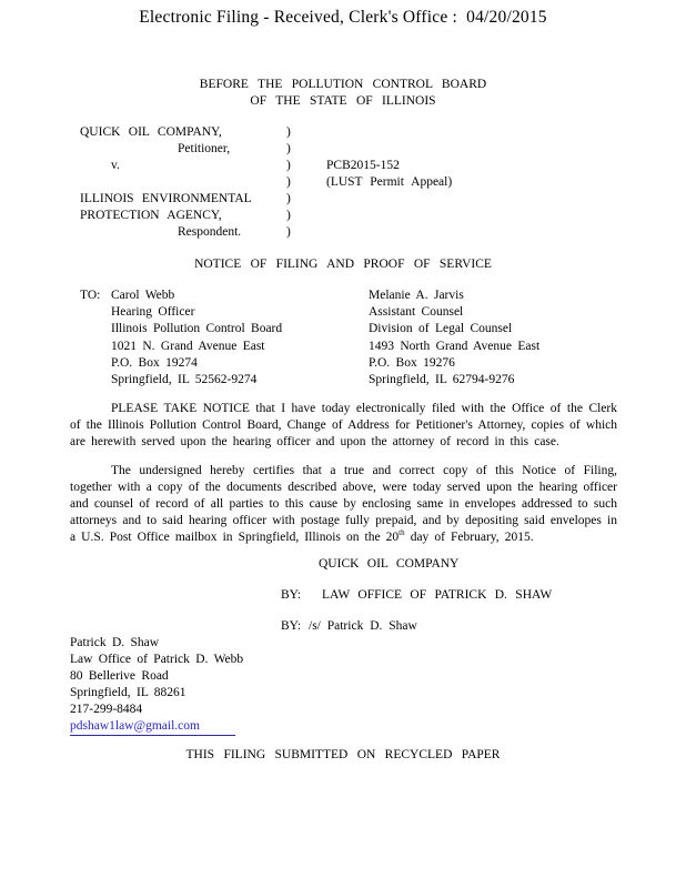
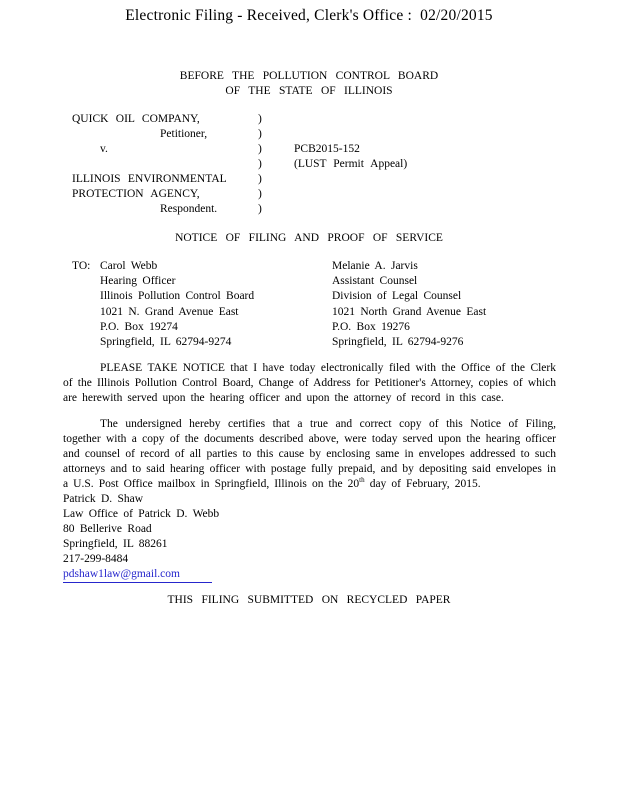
- Electronic Filing - Received, Clerk's Office : 04/20/2015
+ Electronic Filing - Received, Clerk's Office : 02/20/2015
  BEFORE THE POLLUTION CONTROL BOARD
  OF THE STATE OF ILLINOIS
  QUICK OIL COMPANY,
  )
  Petitioner,
  )
  v.
  )
  PCB2015-152
  )
  (LUST Permit Appeal)
  ILLINOIS ENVIRONMENTAL
  )
  PROTECTION AGENCY,
  )
  Respondent.
  )
  NOTICE OF FILING AND PROOF OF SERVICE
  TO:
  Carol Webb
  Hearing Officer
  Illinois Pollution Control Board
  1021 N. Grand Avenue East
  P.O. Box 19274
- Springfield, IL 52562-9274
+ Springfield, IL 62794-9274
  Melanie A. Jarvis
  Assistant Counsel
  Division of Legal Counsel
- 1493 North Grand Avenue East
+ 1021 North Grand Avenue East
  P.O. Box 19276
  Springfield, IL 62794-9276
  PLEASE TAKE NOTICE that I have today electronically filed with the Office of the Clerk of the Illinois Pollution Control Board, Change of Address for Petitioner's Attorney, copies of which are herewith served upon the hearing officer and upon the attorney of record in this case.
  The undersigned hereby certifies that a true and correct copy of this Notice of Filing, together with a copy of the documents described above, were today served upon the hearing officer and counsel of record of all parties to this cause by enclosing same in envelopes addressed to such attorneys and to said hearing officer with postage fully prepaid, and by depositing said envelopes in a U.S. Post Office mailbox in Springfield, Illinois on the 20th day of February, 2015.
- QUICK OIL COMPANY
- BY: LAW OFFICE OF PATRICK D. SHAW
- BY: /s/ Patrick D. Shaw
  Patrick D. Shaw
  Law Office of Patrick D. Webb
  80 Bellerive Road
  Springfield, IL 88261
  217-299-8484
  pdshaw1law@gmail.com
  THIS FILING SUBMITTED ON RECYCLED PAPER
